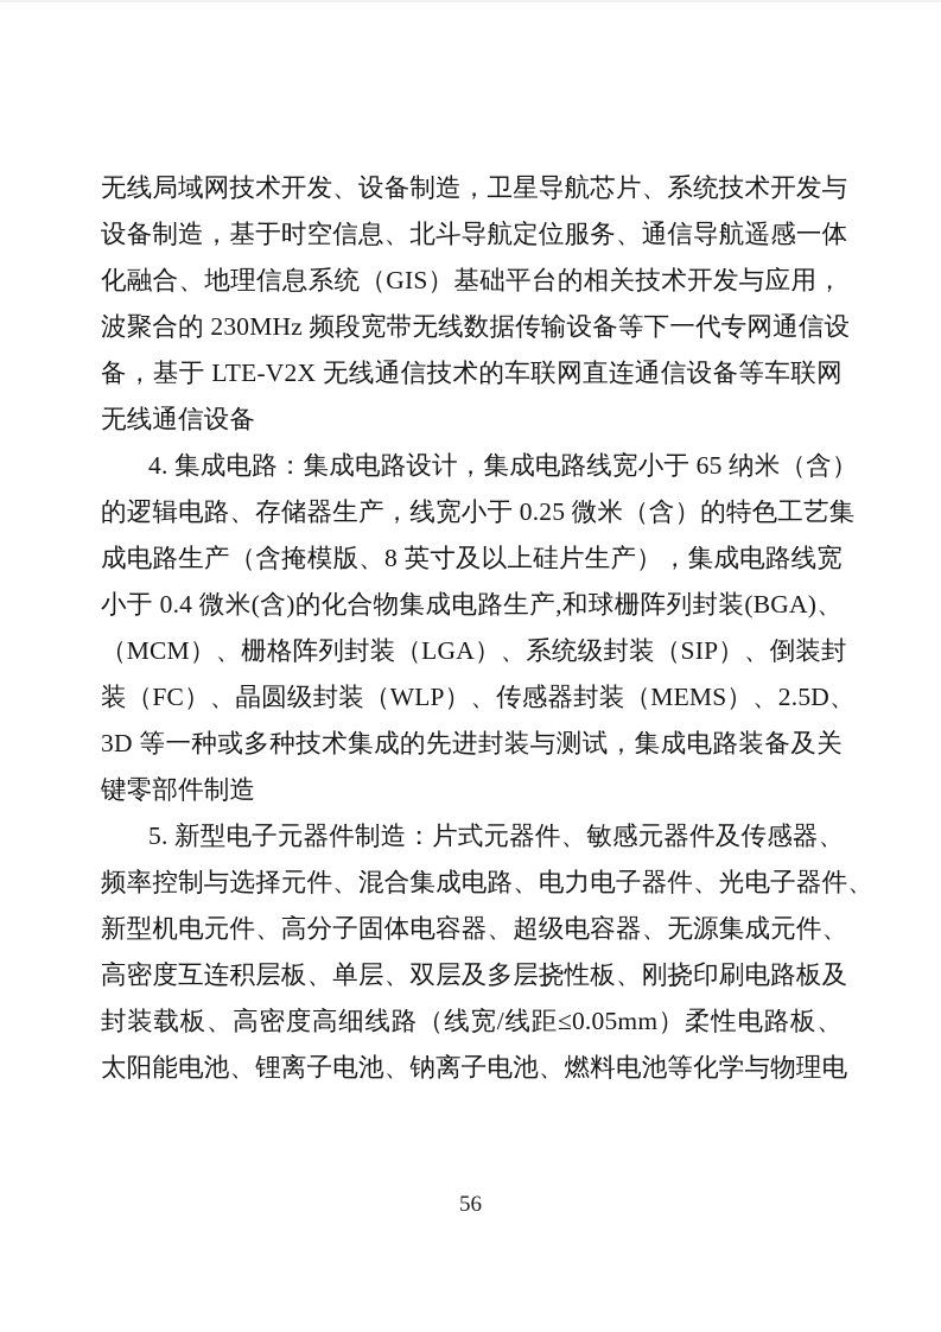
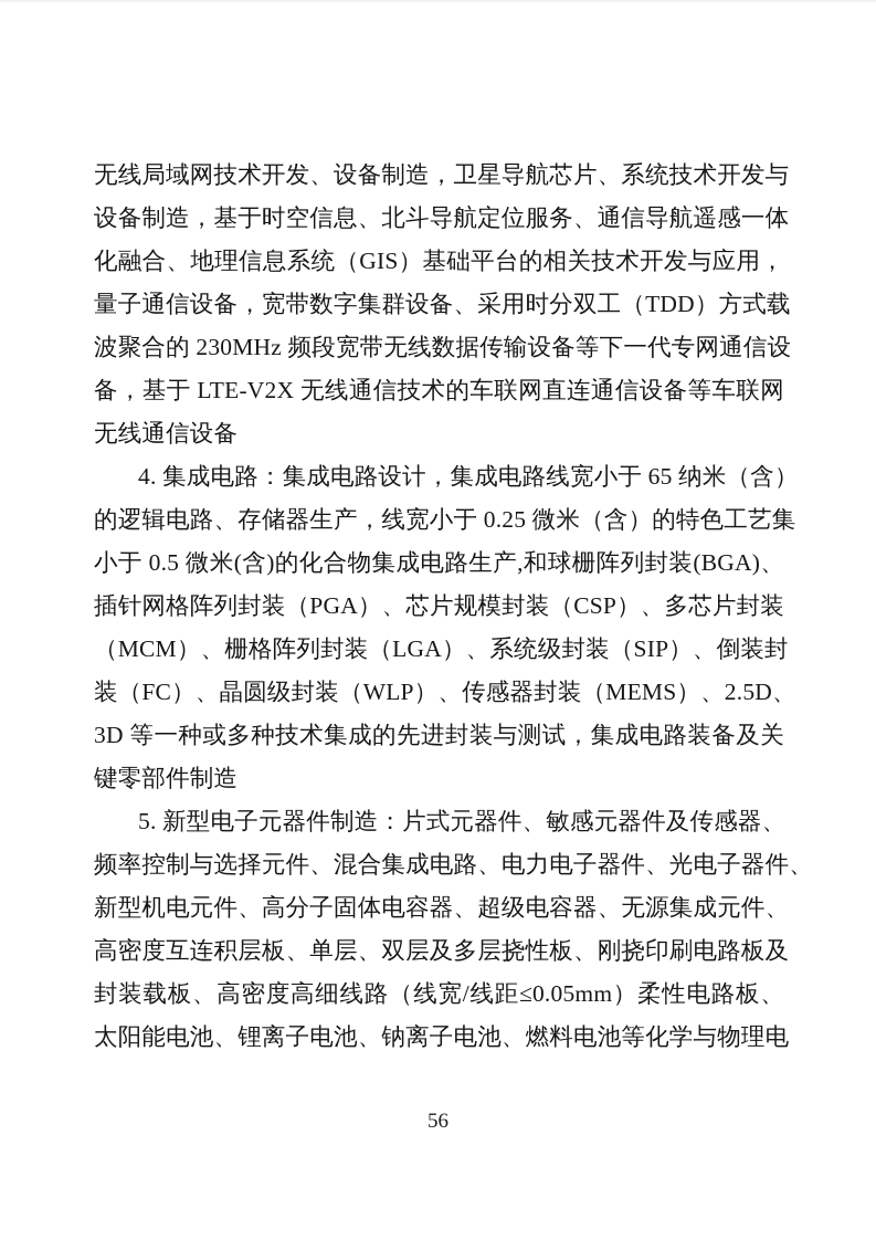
  无线局域网技术开发、设备制造，卫星导航芯片、系统技术开发与
  设备制造，基于时空信息、北斗导航定位服务、通信导航遥感一体
  化融合、地理信息系统（GIS）基础平台的相关技术开发与应用，
+ 量子通信设备，宽带数字集群设备、采用时分双工（TDD）方式载
  波聚合的 230MHz 频段宽带无线数据传输设备等下一代专网通信设
  备，基于 LTE-V2X 无线通信技术的车联网直连通信设备等车联网
  无线通信设备
  4. 集成电路：集成电路设计，集成电路线宽小于 65 纳米（含）
  的逻辑电路、存储器生产，线宽小于 0.25 微米（含）的特色工艺集
- 成电路生产（含掩模版、8 英寸及以上硅片生产），集成电路线宽
- 小于 0.4 微米(含)的化合物集成电路生产,和球栅阵列封装(BGA)、
+ 小于 0.5 微米(含)的化合物集成电路生产,和球栅阵列封装(BGA)、
+ 插针网格阵列封装（PGA）、芯片规模封装（CSP）、多芯片封装
  （MCM）、栅格阵列封装（LGA）、系统级封装（SIP）、倒装封
  装（FC）、晶圆级封装（WLP）、传感器封装（MEMS）、2.5D、
  3D 等一种或多种技术集成的先进封装与测试，集成电路装备及关
  键零部件制造
  5. 新型电子元器件制造：片式元器件、敏感元器件及传感器、
  频率控制与选择元件、混合集成电路、电力电子器件、光电子器件、
  新型机电元件、高分子固体电容器、超级电容器、无源集成元件、
  高密度互连积层板、单层、双层及多层挠性板、刚挠印刷电路板及
  封装载板、高密度高细线路（线宽/线距≤0.05mm）柔性电路板、
  太阳能电池、锂离子电池、钠离子电池、燃料电池等化学与物理电
  56
